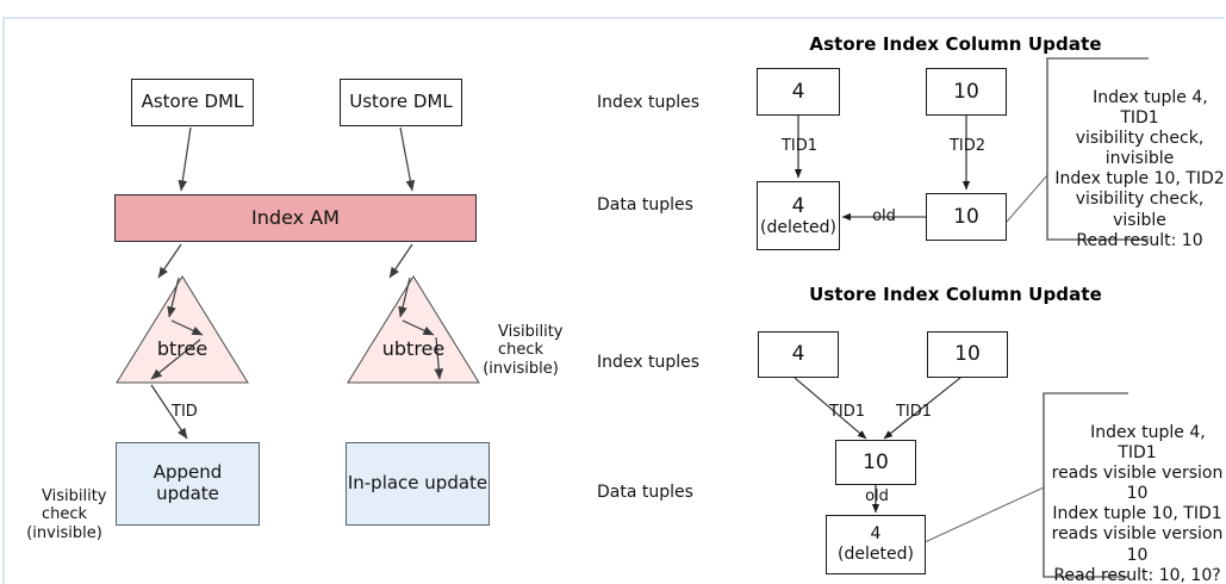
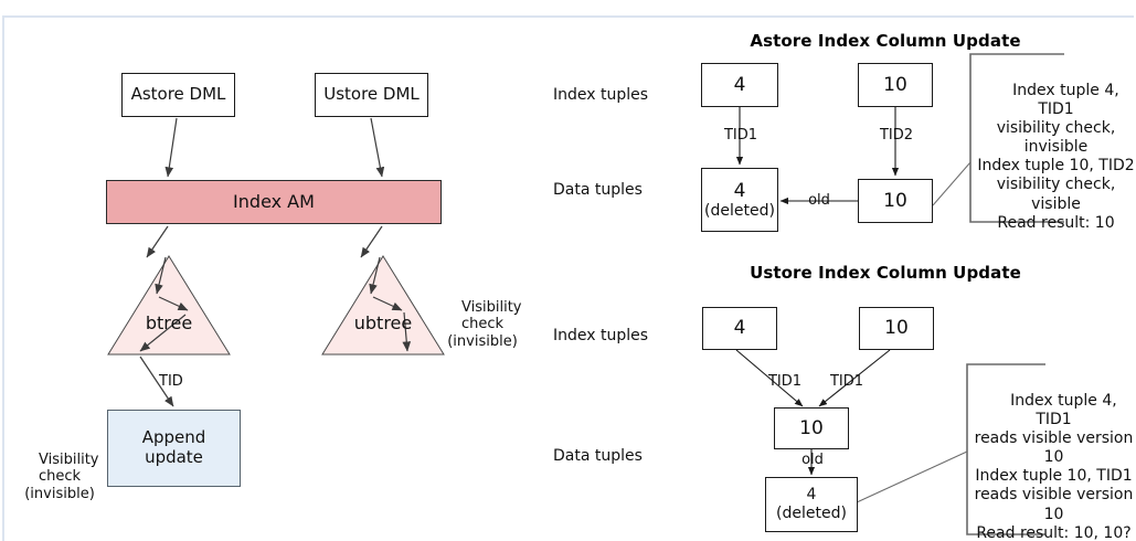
  Astore DML
  Ustore DML
  Index AM
  btree
  ubtree
  TID
  Append
  update
- In-place update
  Visibility check
  (invisible)
  Visibility check
  (invisible)
  Astore Index Column Update
  Index tuples
  Data tuples
  4
  10
  TID1
  TID2
  4
  (deleted)
  old
  10
  Index tuple 4, TID1
  visibility check,
  invisible
  Index tuple 10, TID2
  visibility check,
  visible
  Read result: 10
  Ustore Index Column Update
  Index tuples
  Data tuples
  4
  10
  TID1
  TID1
  10
  old
  4
  (deleted)
  Index tuple 4, TID1
  reads visible version
  10
  Index tuple 10, TID1
  reads visible version
  10
  Read result: 10, 10?
